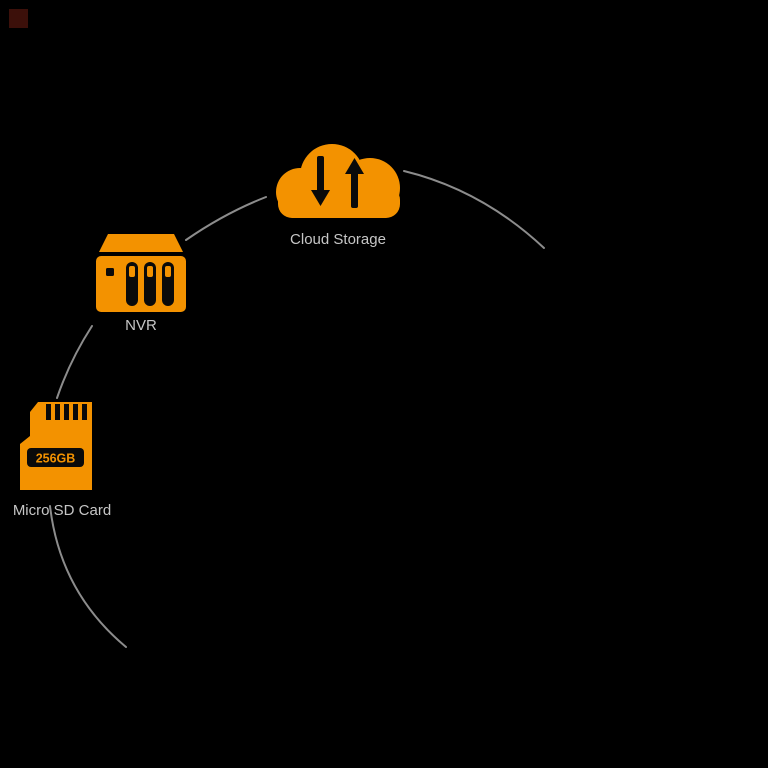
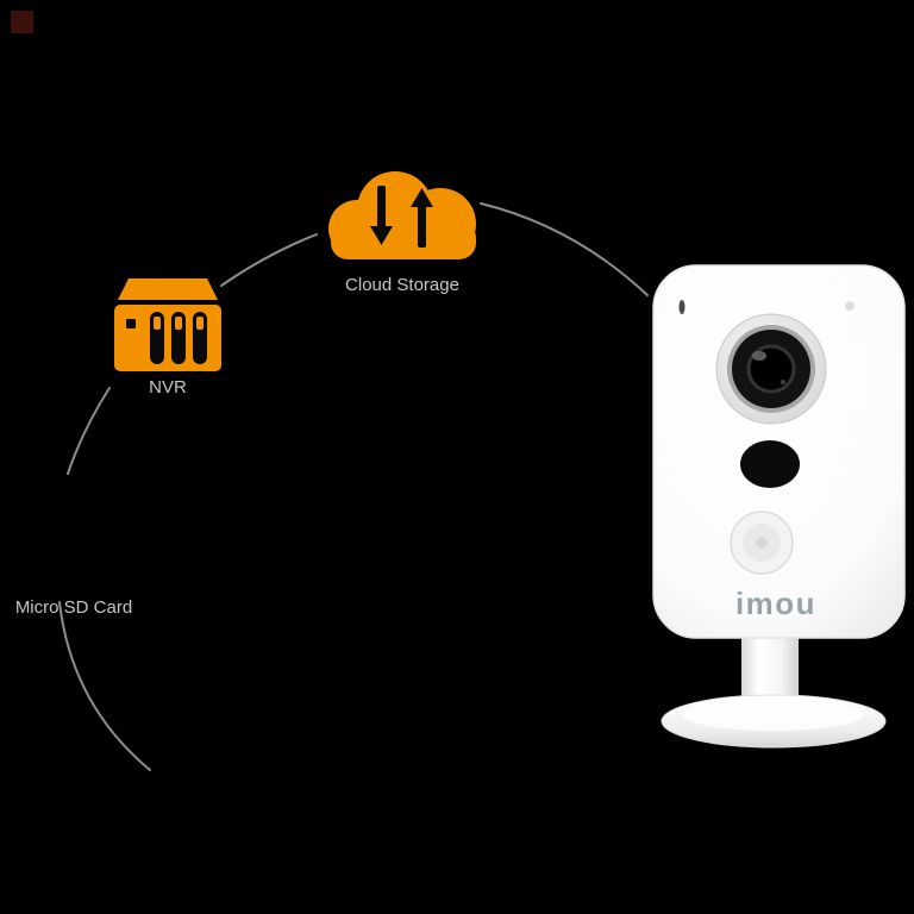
  Cloud Storage
  NVR
- 256GB
  Micro SD Card
+ imou
